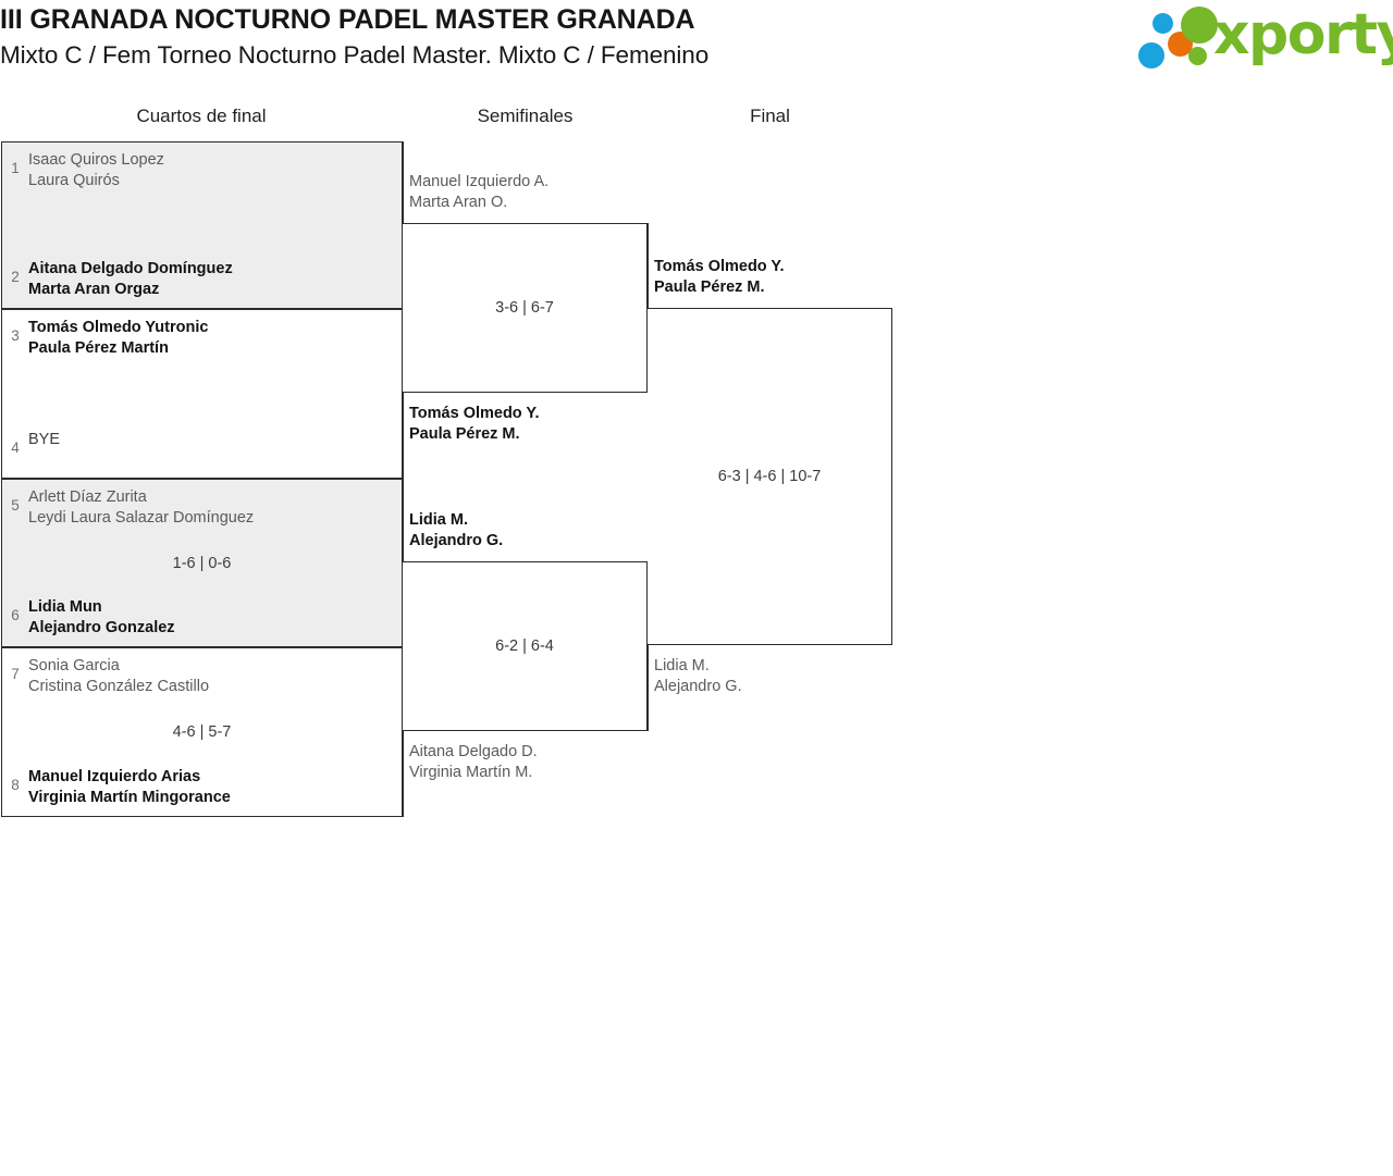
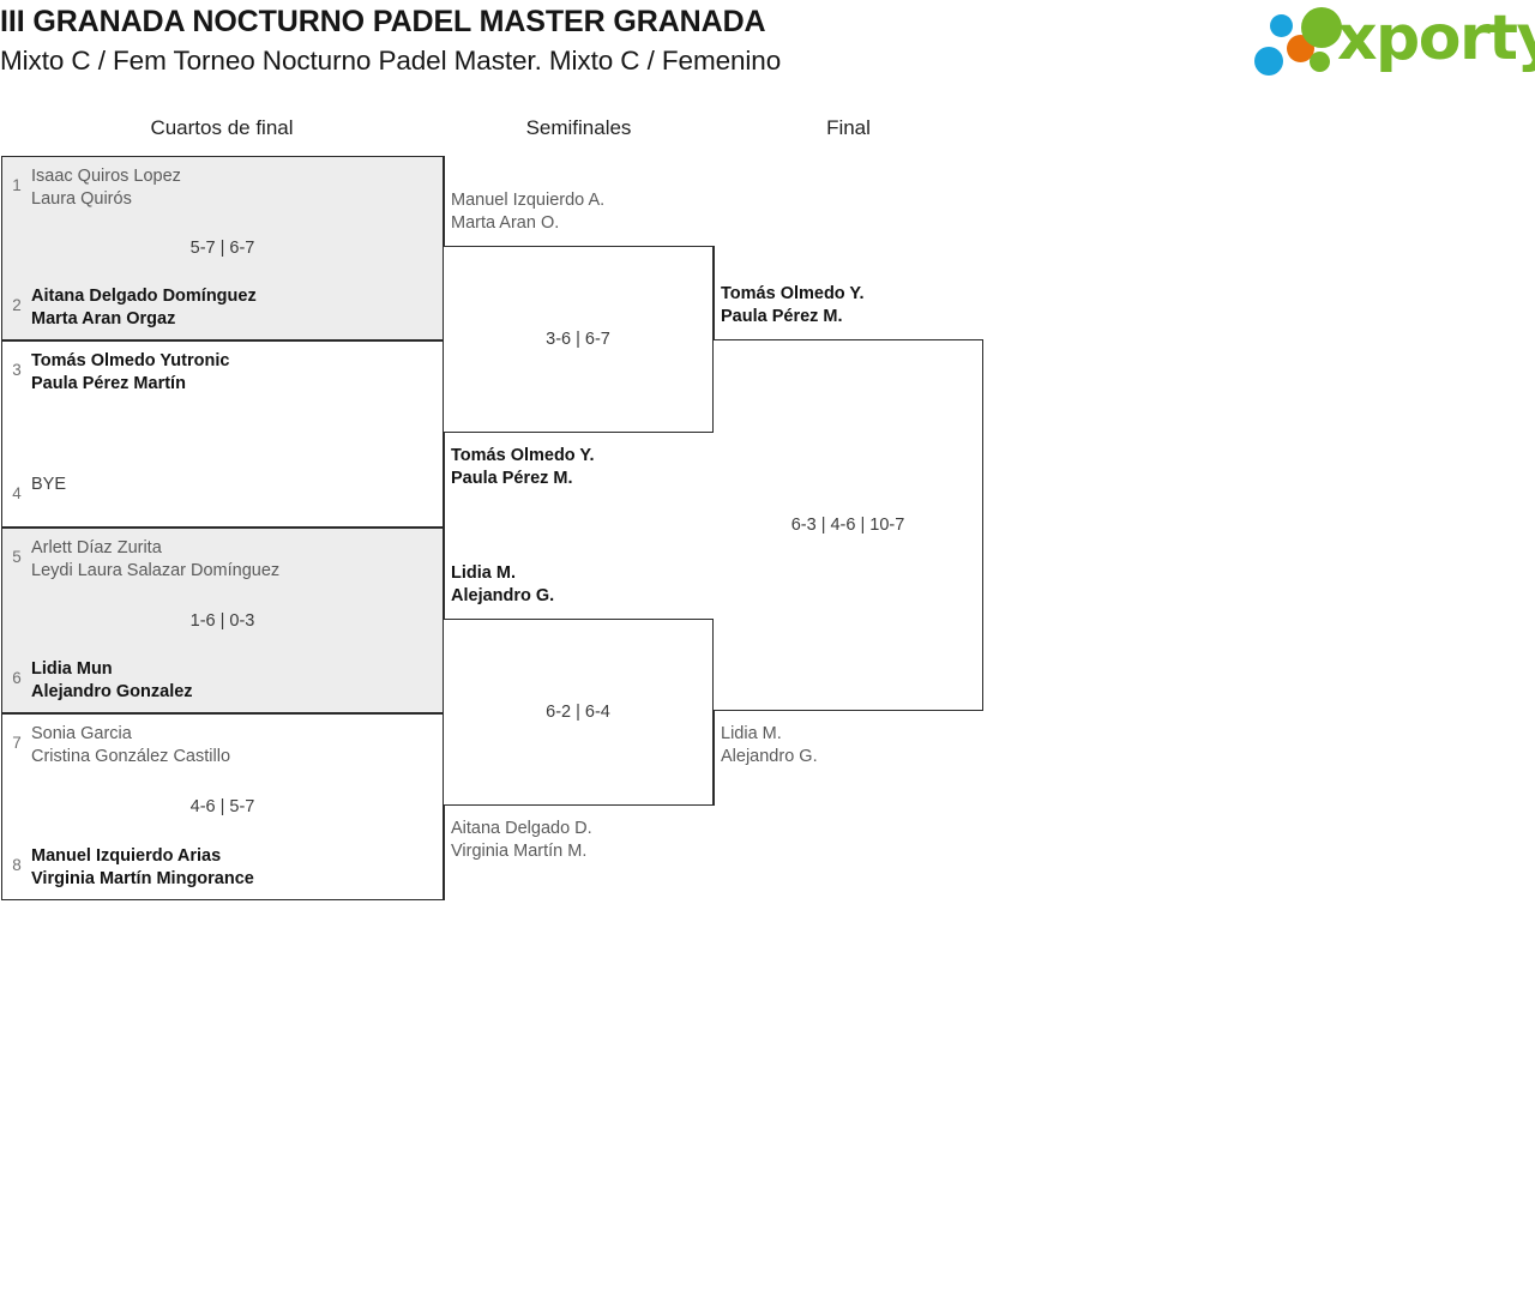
  III GRANADA NOCTURNO PADEL MASTER GRANADA
  Mixto C / Fem Torneo Nocturno Padel Master. Mixto C / Femenino
  xport
  Cuartos de final
  Semifinales
  Final
  1
  Isaac Quiros Lopez
  Laura Quirós
+ 5-7 | 6-7
  2
  Aitana Delgado Domínguez
  Marta Aran Orgaz
  3
  Tomás Olmedo Yutronic
  Paula Pérez Martín
  4
  BYE
  5
  Arlett Díaz Zurita
  Leydi Laura Salazar Domínguez
- 1-6 | 0-6
+ 1-6 | 0-3
  6
  Lidia Mun
  Alejandro Gonzalez
  7
  Sonia Garcia
  Cristina González Castillo
  4-6 | 5-7
  8
  Manuel Izquierdo Arias
  Virginia Martín Mingorance
  Manuel Izquierdo A.
  Marta Aran O.
  3-6 | 6-7
  Tomás Olmedo Y.
  Paula Pérez M.
  Lidia M.
  Alejandro G.
  6-2 | 6-4
  Aitana Delgado D.
  Virginia Martín M.
  Tomás Olmedo Y.
  Paula Pérez M.
  6-3 | 4-6 | 10-7
  Lidia M.
  Alejandro G.
